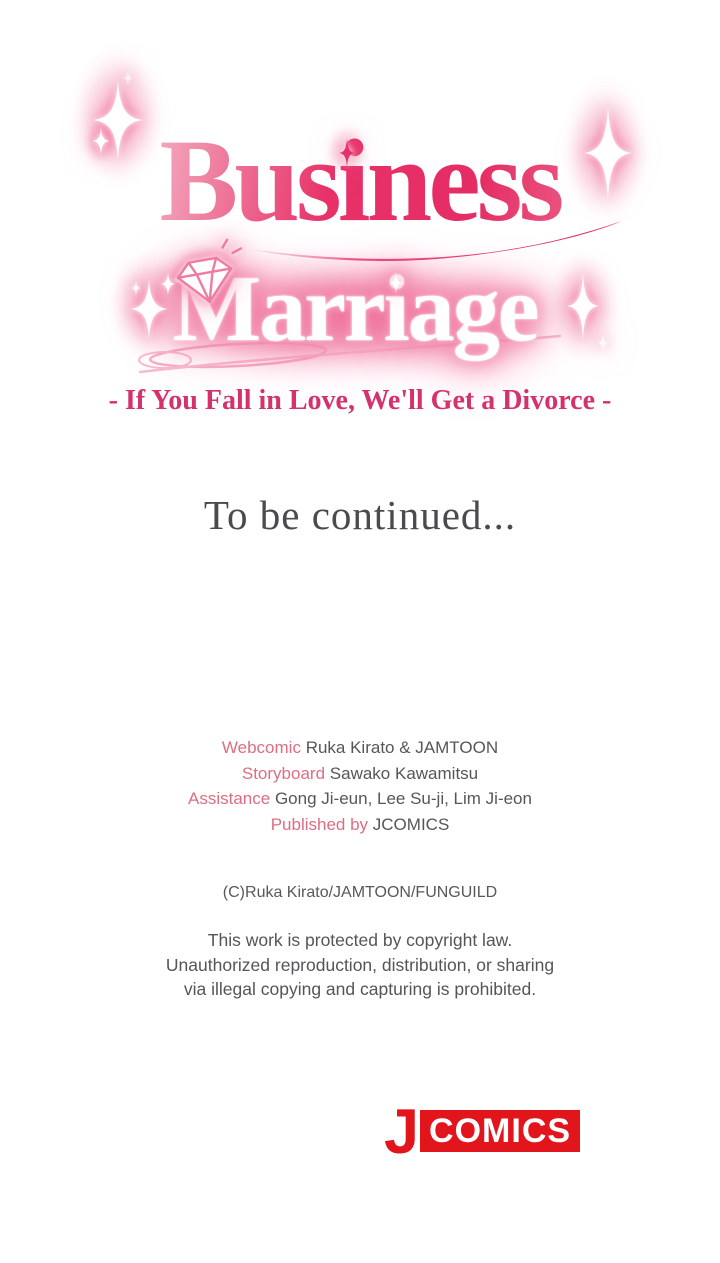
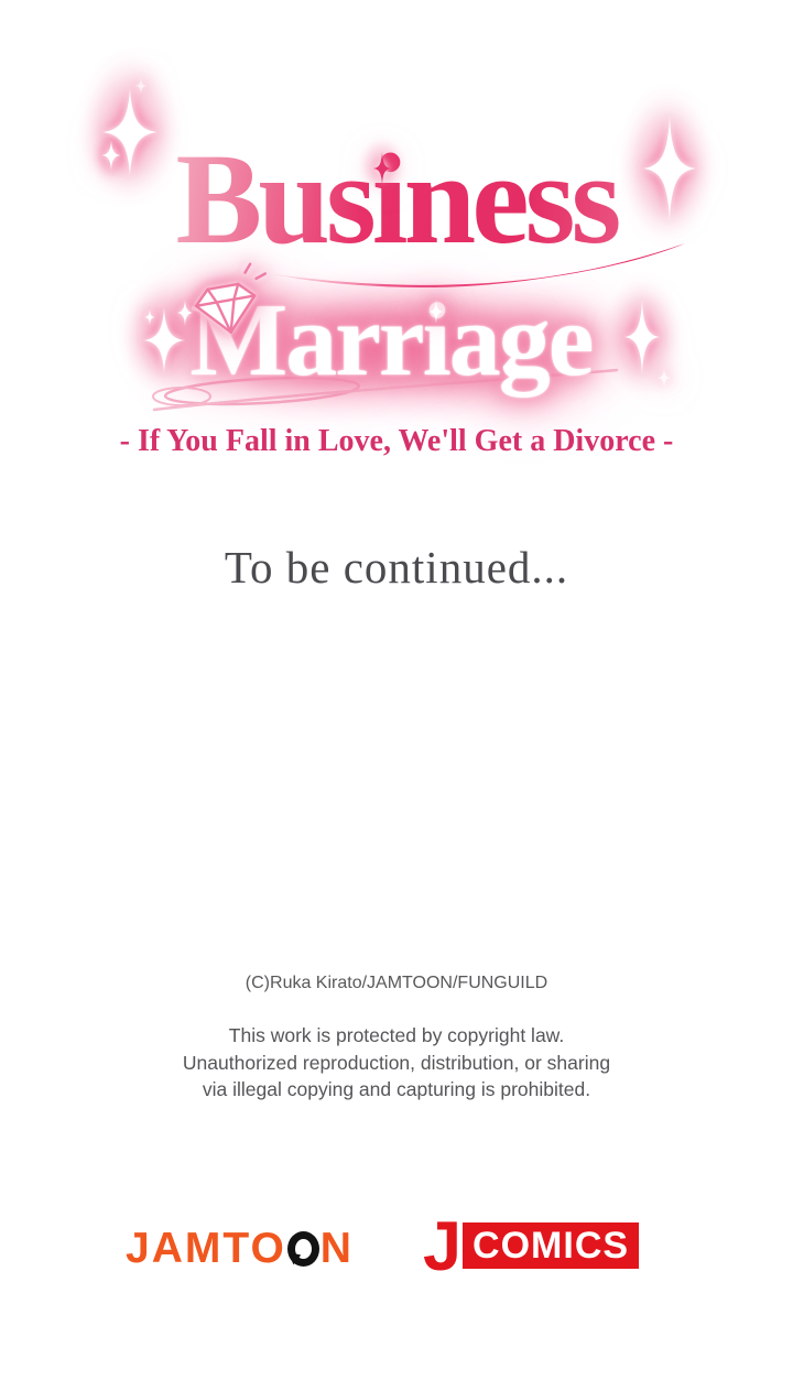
  Business
  Marriage
  - If You Fall in Love, We'll Get a Divorce -
  To be continued...
- Webcomic Ruka Kirato & JAMTOON
- Storyboard Sawako Kawamitsu
- Assistance Gong Ji-eun, Lee Su-ji, Lim Ji-eon
- Published by JCOMICS
  (C)Ruka Kirato/JAMTOON/FUNGUILD
  This work is protected by copyright law.
  Unauthorized reproduction, distribution, or sharing
  via illegal copying and capturing is prohibited.
+ JAMTO
+ N
  J
  COMICS
